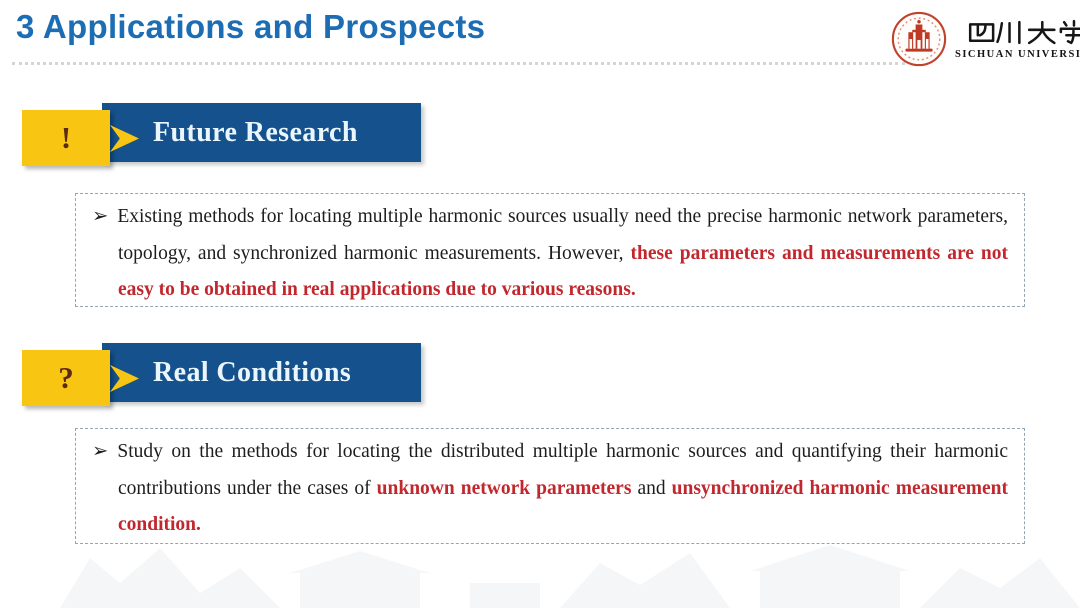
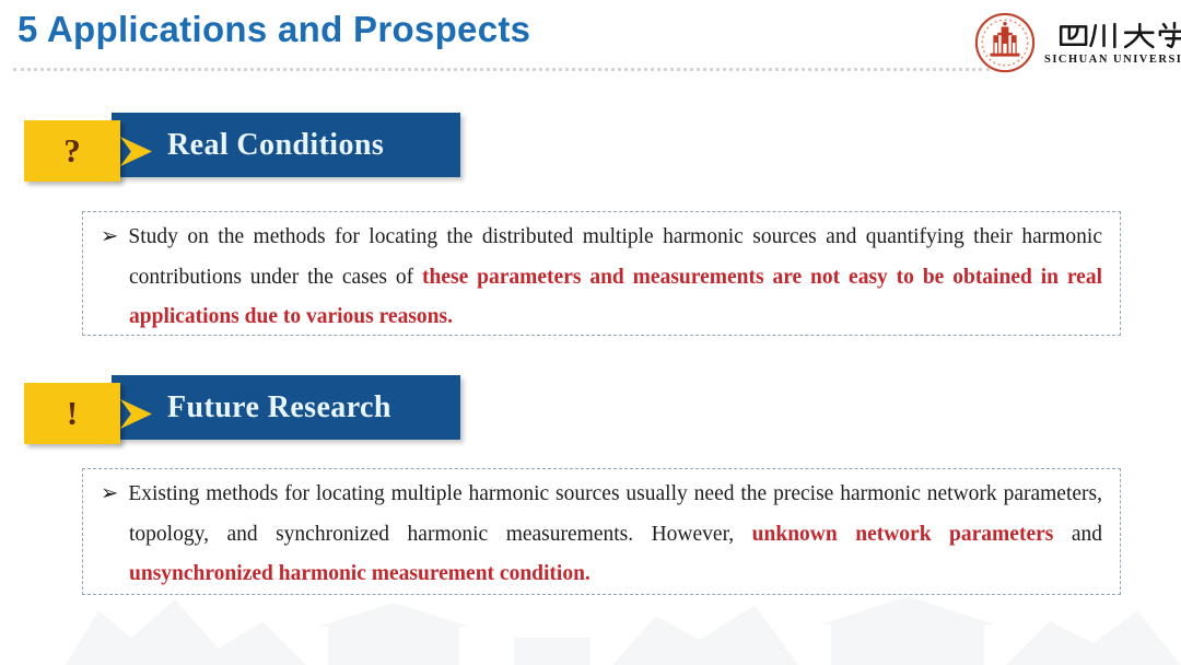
- 3 Applications and Prospects
+ 5 Applications and Prospects
  SICHUAN UNIVERSI
- !
+ ?
- Future Research
+ Real Conditions
- ➢ Existing methods for locating multiple harmonic sources usually need the precise harmonic network parameters, topology, and synchronized harmonic measurements. However, these parameters and measurements are not easy to be obtained in real applications due to various reasons.
+ ➢ Study on the methods for locating the distributed multiple harmonic sources and quantifying their harmonic contributions under the cases of these parameters and measurements are not easy to be obtained in real applications due to various reasons.
- ?
+ !
- Real Conditions
+ Future Research
- ➢ Study on the methods for locating the distributed multiple harmonic sources and quantifying their harmonic contributions under the cases of unknown network parameters and unsynchronized harmonic measurement condition.
+ ➢ Existing methods for locating multiple harmonic sources usually need the precise harmonic network parameters, topology, and synchronized harmonic measurements. However, unknown network parameters and unsynchronized harmonic measurement condition.
